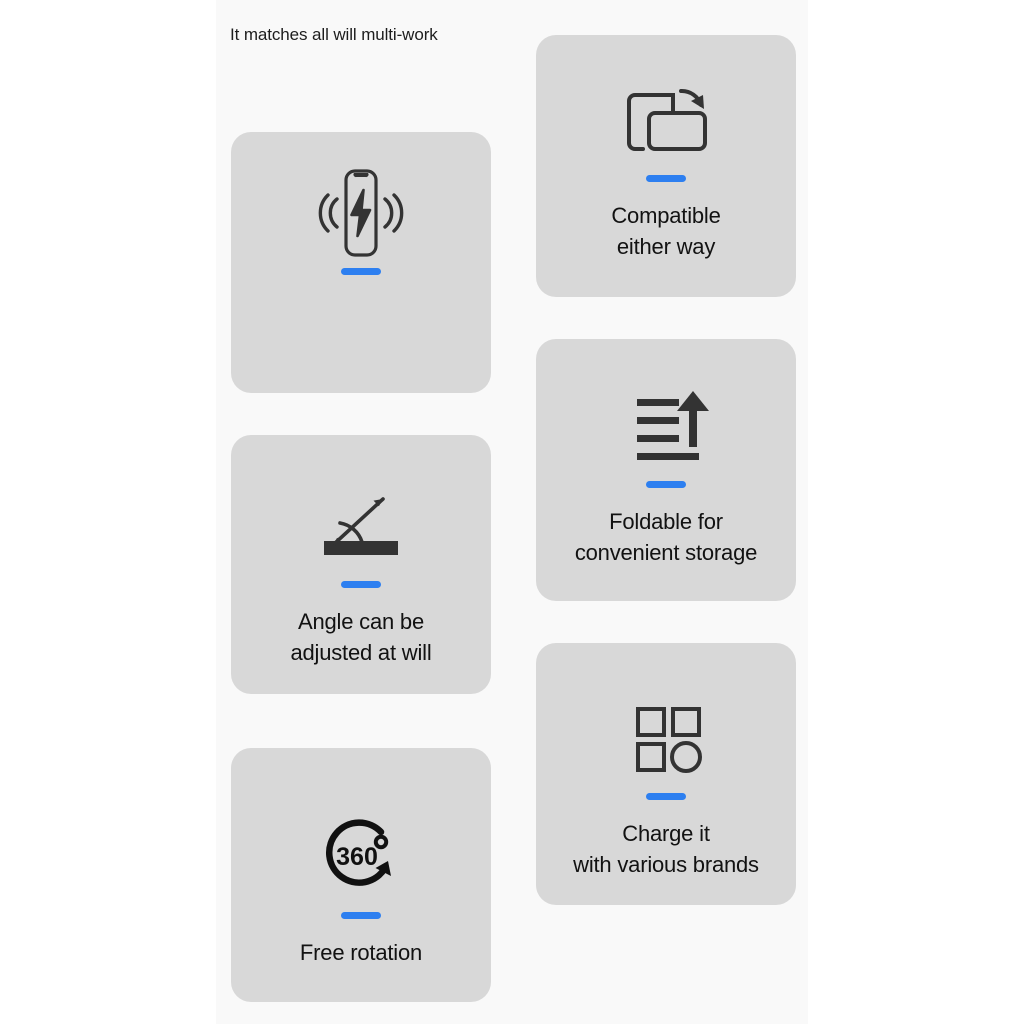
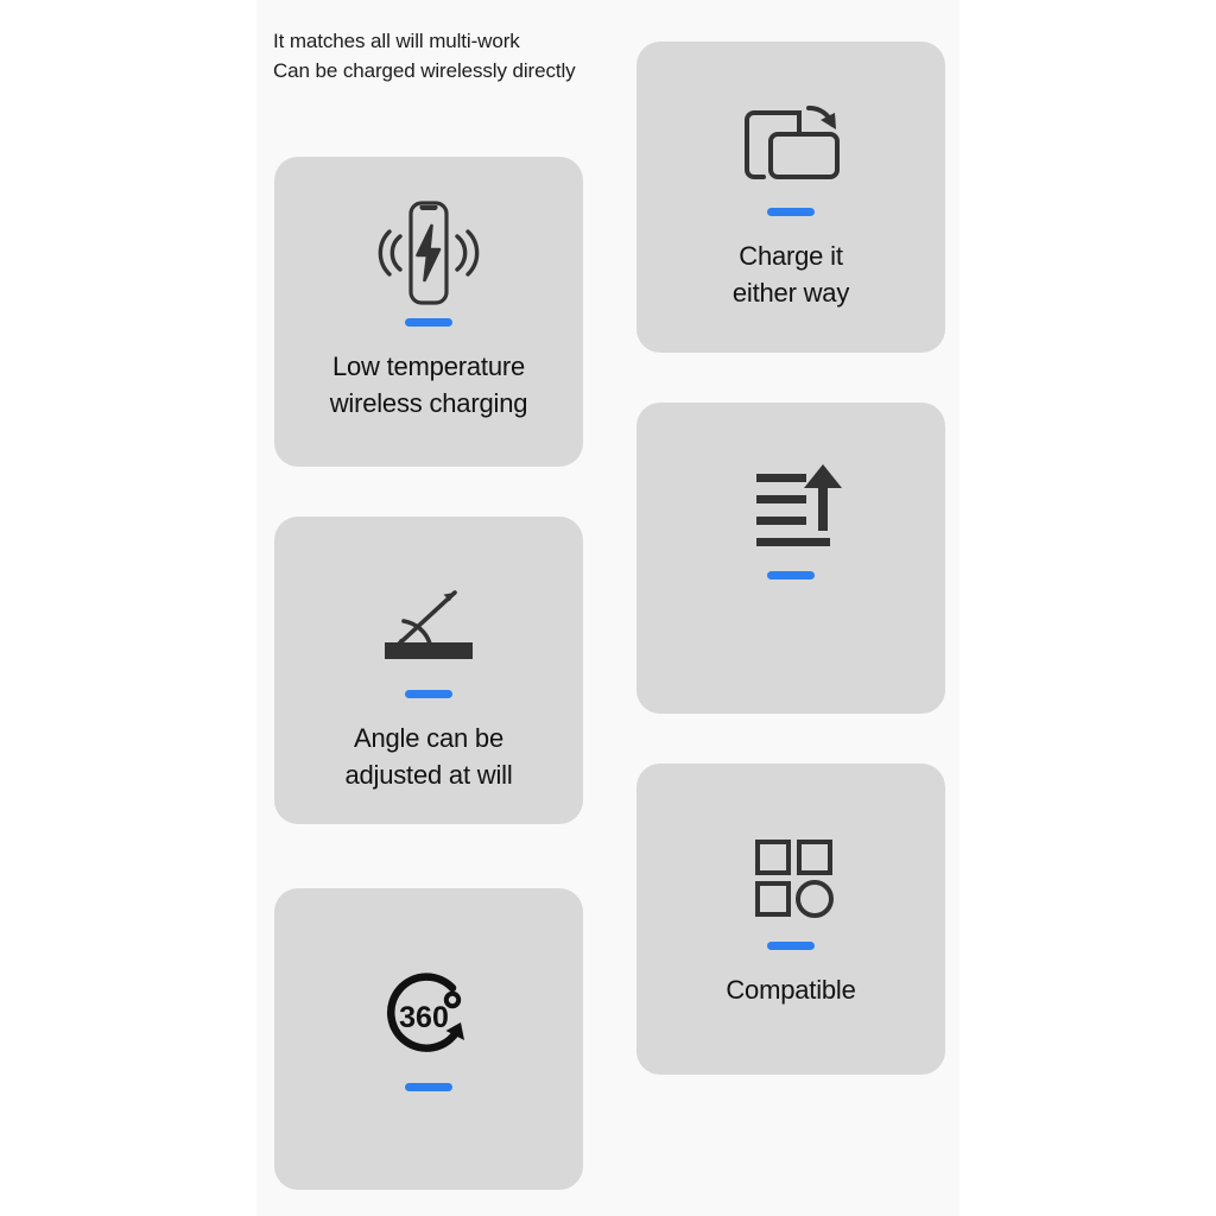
  It matches all will multi-work
+ Can be charged wirelessly directly
+ Low temperature
+ wireless charging
  Angle can be
  adjusted at will
  360
- Free rotation
- Compatible
+ Charge it
  either way
- Foldable for
- convenient storage
- Charge it
+ Compatible
- with various brands
